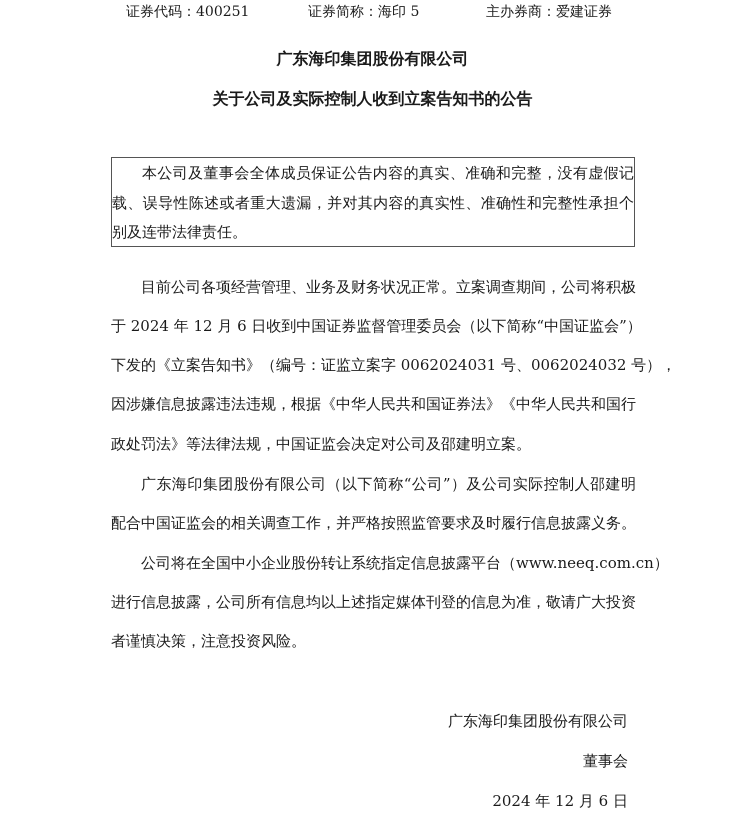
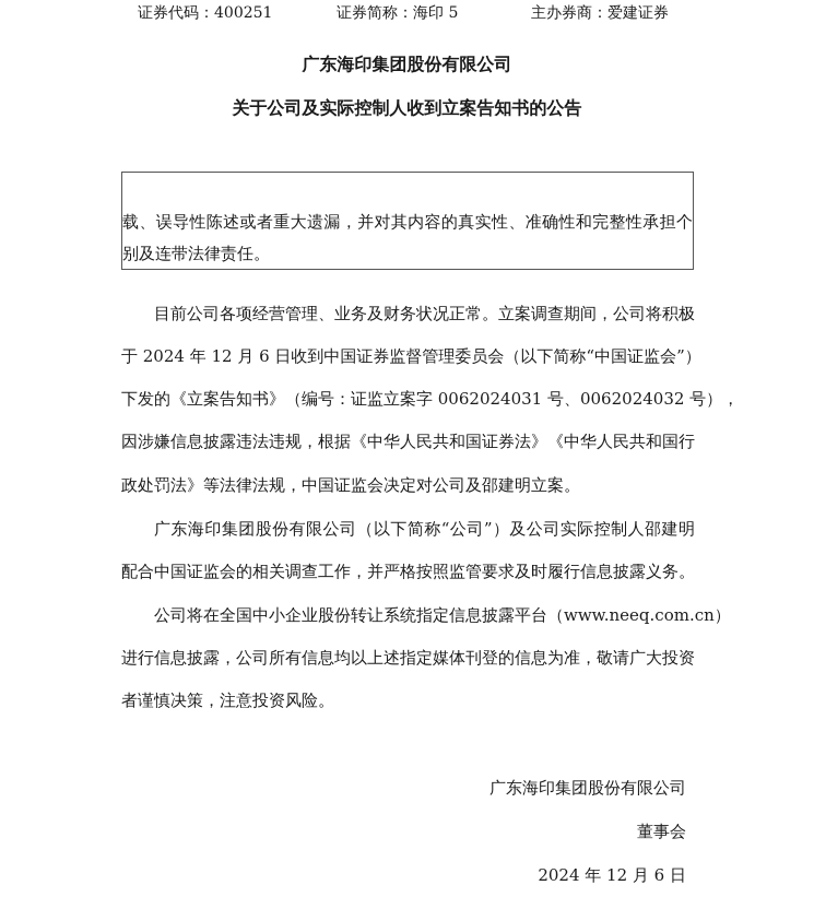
  证券代码：400251
  证券简称：海印 5
  主办券商：爱建证券
  广东海印集团股份有限公司
  关于公司及实际控制人收到立案告知书的公告
- 本公司及董事会全体成员保证公告内容的真实、准确和完整，没有虚假记
  载、误导性陈述或者重大遗漏，并对其内容的真实性、准确性和完整性承担个
  别及连带法律责任。
  目前公司各项经营管理、业务及财务状况正常。立案调查期间，公司将积极
  于 2024 年 12 月 6 日收到中国证券监督管理委员会（以下简称“中国证监会”）
  下发的《立案告知书》（编号：证监立案字 0062024031 号、0062024032 号），
  因涉嫌信息披露违法违规，根据《中华人民共和国证券法》《中华人民共和国行
  政处罚法》等法律法规，中国证监会决定对公司及邵建明立案。
  广东海印集团股份有限公司（以下简称“公司”）及公司实际控制人邵建明
  配合中国证监会的相关调查工作，并严格按照监管要求及时履行信息披露义务。
  公司将在全国中小企业股份转让系统指定信息披露平台（www.neeq.com.cn）
  进行信息披露，公司所有信息均以上述指定媒体刊登的信息为准，敬请广大投资
  者谨慎决策，注意投资风险。
  广东海印集团股份有限公司
  董事会
  2024 年 12 月 6 日
